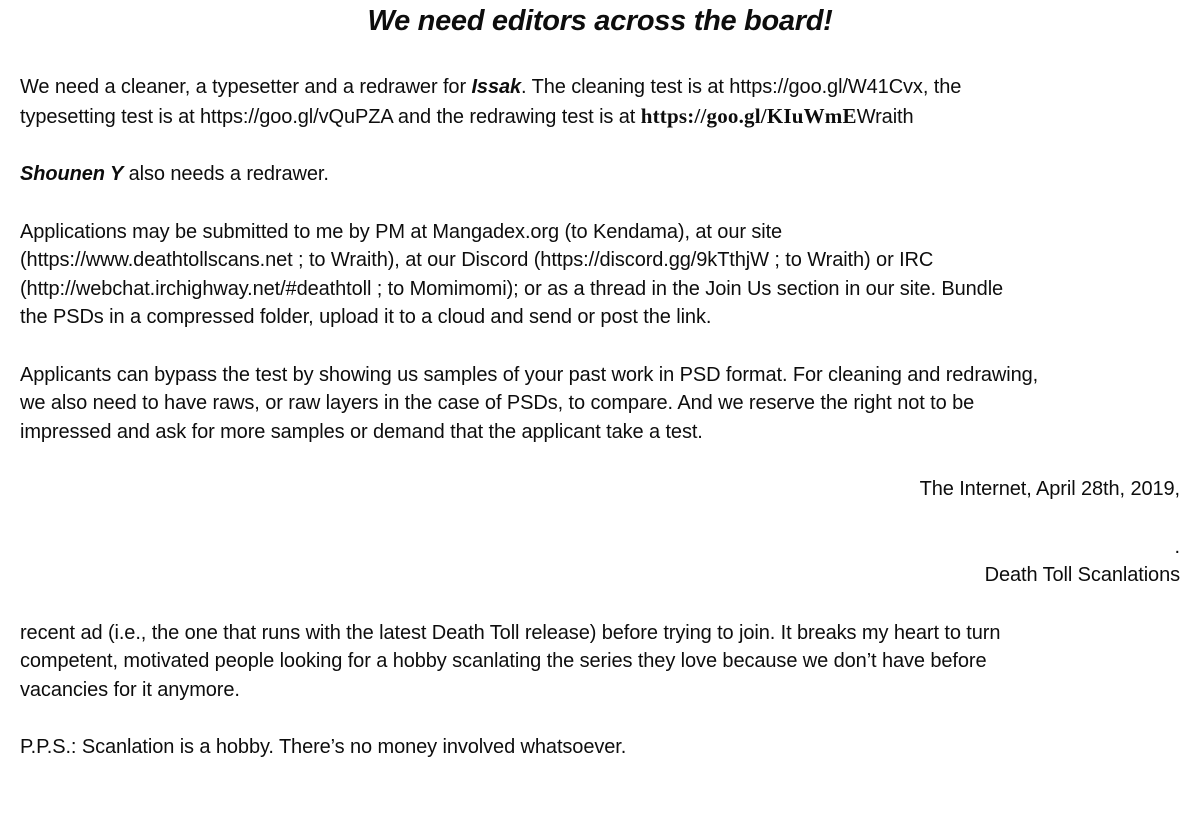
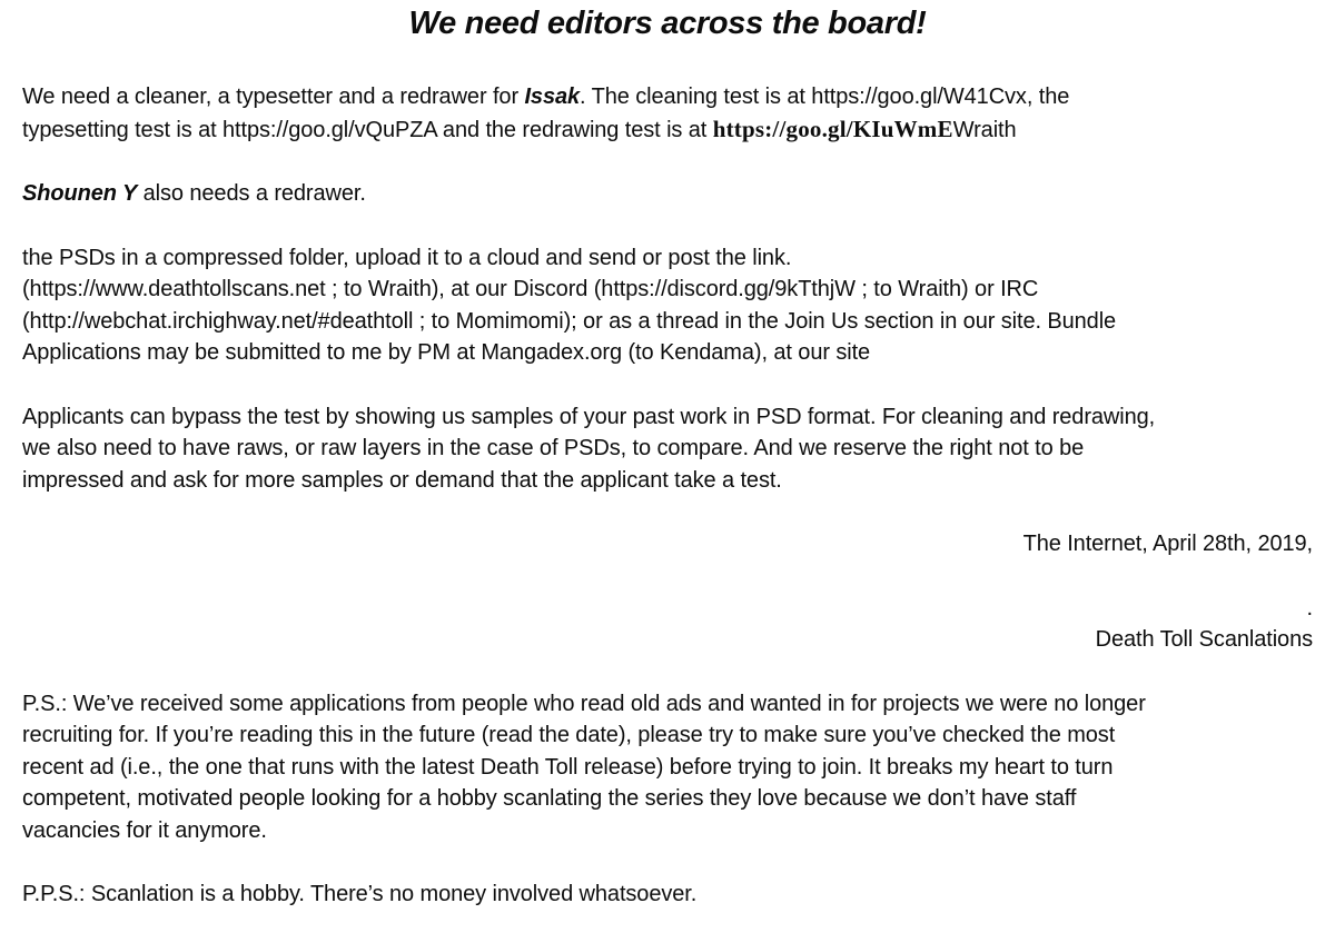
  We need editors across the board!
  We need a cleaner, a typesetter and a redrawer for Issak. The cleaning test is at https://goo.gl/W41Cvx, the
  typesetting test is at https://goo.gl/vQuPZA and the redrawing test is at https://goo.gl/KIuWmEWraith
  Shounen Y also needs a redrawer.
- Applications may be submitted to me by PM at Mangadex.org (to Kendama), at our site
+ the PSDs in a compressed folder, upload it to a cloud and send or post the link.
  (https://www.deathtollscans.net ; to Wraith), at our Discord (https://discord.gg/9kTthjW ; to Wraith) or IRC
  (http://webchat.irchighway.net/#deathtoll ; to Momimomi); or as a thread in the Join Us section in our site. Bundle
- the PSDs in a compressed folder, upload it to a cloud and send or post the link.
+ Applications may be submitted to me by PM at Mangadex.org (to Kendama), at our site
  Applicants can bypass the test by showing us samples of your past work in PSD format. For cleaning and redrawing,
  we also need to have raws, or raw layers in the case of PSDs, to compare. And we reserve the right not to be
  impressed and ask for more samples or demand that the applicant take a test.
  The Internet, April 28th, 2019,
  .
  Death Toll Scanlations
+ P.S.: We’ve received some applications from people who read old ads and wanted in for projects we were no longer
+ recruiting for. If you’re reading this in the future (read the date), please try to make sure you’ve checked the most
  recent ad (i.e., the one that runs with the latest Death Toll release) before trying to join. It breaks my heart to turn
- competent, motivated people looking for a hobby scanlating the series they love because we don’t have before
+ competent, motivated people looking for a hobby scanlating the series they love because we don’t have staff
  vacancies for it anymore.
  P.P.S.: Scanlation is a hobby. There’s no money involved whatsoever.
